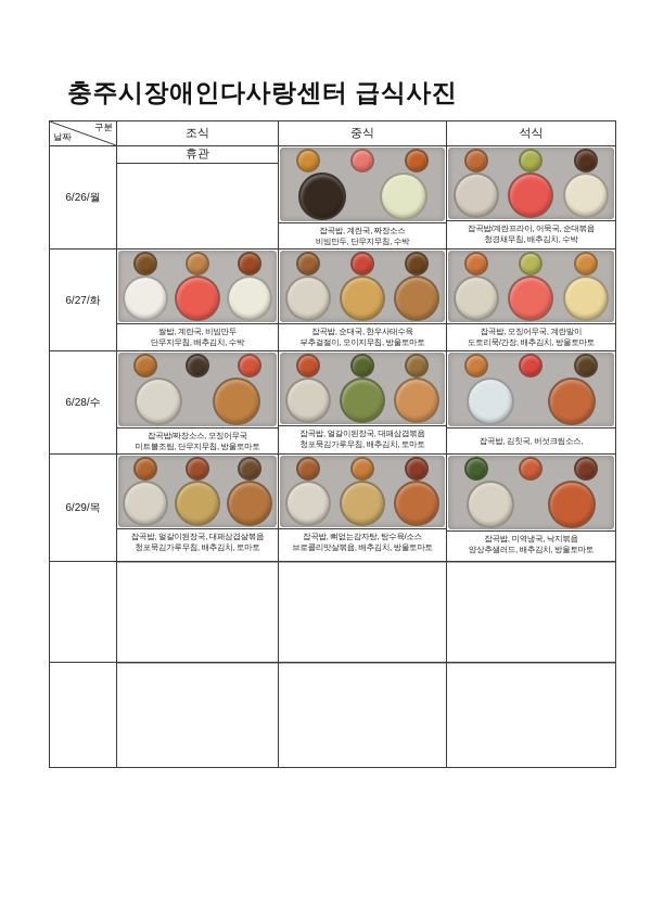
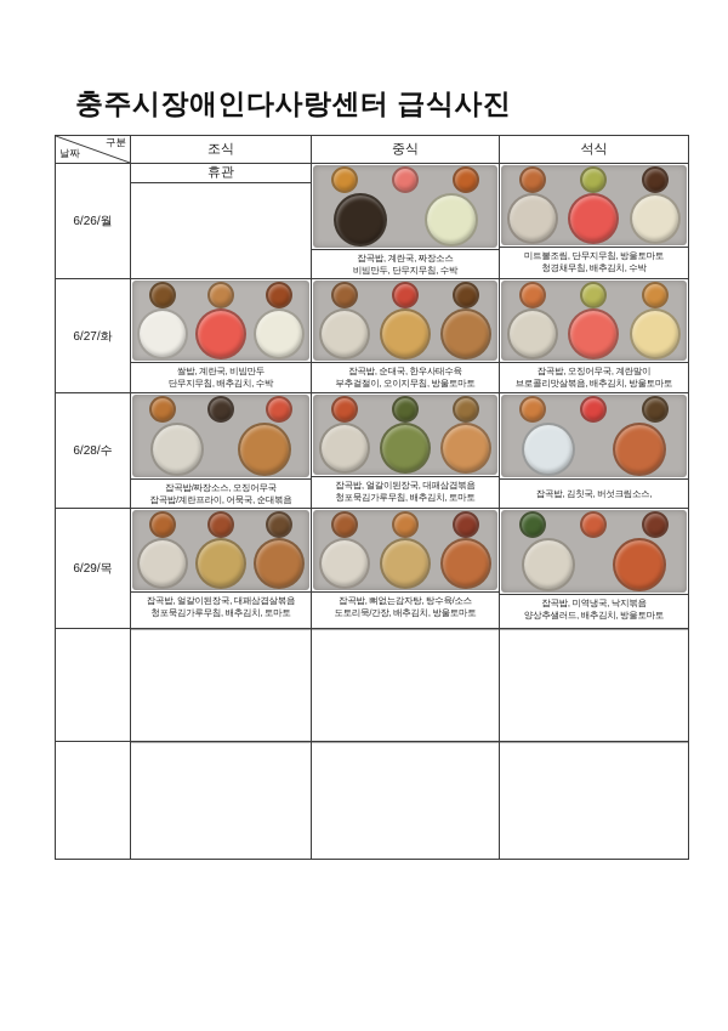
  충주시장애인다사랑센터 급식사진
  구분 날짜	조식	중식	석식
- 6/26/월	휴관	잡곡밥, 계란국, 짜장소스비빔만두, 단무지무침, 수박	잡곡밥/계란프라이, 어묵국, 순대볶음청경채무침, 배추김치, 수박
+ 6/26/월	휴관	잡곡밥, 계란국, 짜장소스비빔만두, 단무지무침, 수박	미트볼조림, 단무지무침, 방울토마토청경채무침, 배추김치, 수박
- 6/27/화	쌀밥, 계란국, 비빔만두단무지무침, 배추김치, 수박	잡곡밥, 순대국, 한우사태수육부추겉절이, 오이지무침, 방울토마토	잡곡밥, 오징어무국, 계란말이도토리묵/간장, 배추김치, 방울토마토
+ 6/27/화	쌀밥, 계란국, 비빔만두단무지무침, 배추김치, 수박	잡곡밥, 순대국, 한우사태수육부추겉절이, 오이지무침, 방울토마토	잡곡밥, 오징어무국, 계란말이브로콜리맛살볶음, 배추김치, 방울토마토
- 6/28/수	잡곡밥/짜장소스, 오징어무국미트볼조림, 단무지무침, 방울토마토	잡곡밥, 얼갈이된장국, 대패삼겹볶음청포묵김가루무침, 배추김치, 토마토	잡곡밥, 김칫국, 버섯크림소스,
+ 6/28/수	잡곡밥/짜장소스, 오징어무국잡곡밥/계란프라이, 어묵국, 순대볶음	잡곡밥, 얼갈이된장국, 대패삼겹볶음청포묵김가루무침, 배추김치, 토마토	잡곡밥, 김칫국, 버섯크림소스,
- 6/29/목	잡곡밥, 얼갈이된장국, 대패삼겹살볶음청포묵김가루무침, 배추김치, 토마토	잡곡밥, 뼈없는감자탕, 탕수육/소스브로콜리맛살볶음, 배추김치, 방울토마토	잡곡밥, 미역냉국, 낙지볶음양상추샐러드, 배추김치, 방울토마토
+ 6/29/목	잡곡밥, 얼갈이된장국, 대패삼겹살볶음청포묵김가루무침, 배추김치, 토마토	잡곡밥, 뼈없는감자탕, 탕수육/소스도토리묵/간장, 배추김치, 방울토마토	잡곡밥, 미역냉국, 낙지볶음양상추샐러드, 배추김치, 방울토마토
